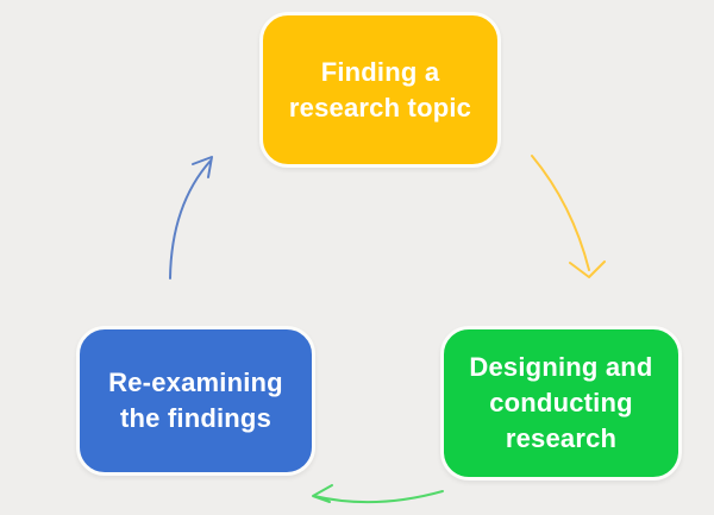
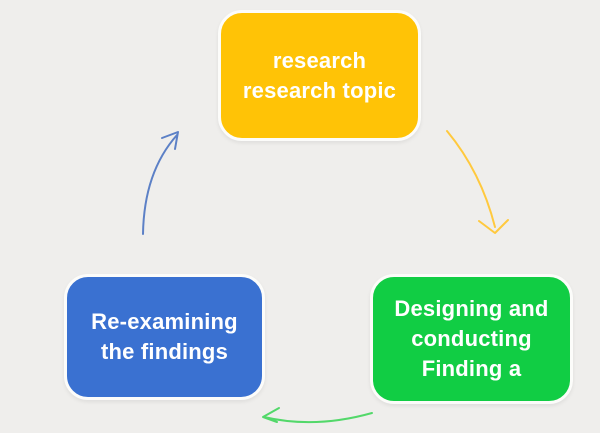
- Finding a
+ research
  research topic
  Designing and
  conducting
- research
+ Finding a
  Re-examining
  the findings
